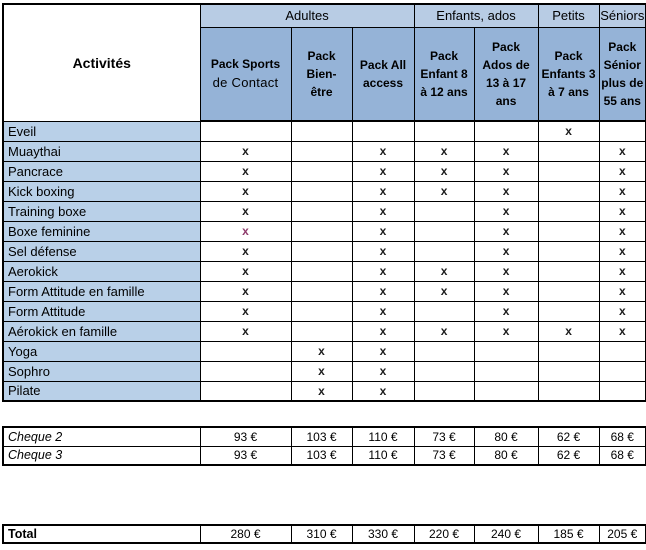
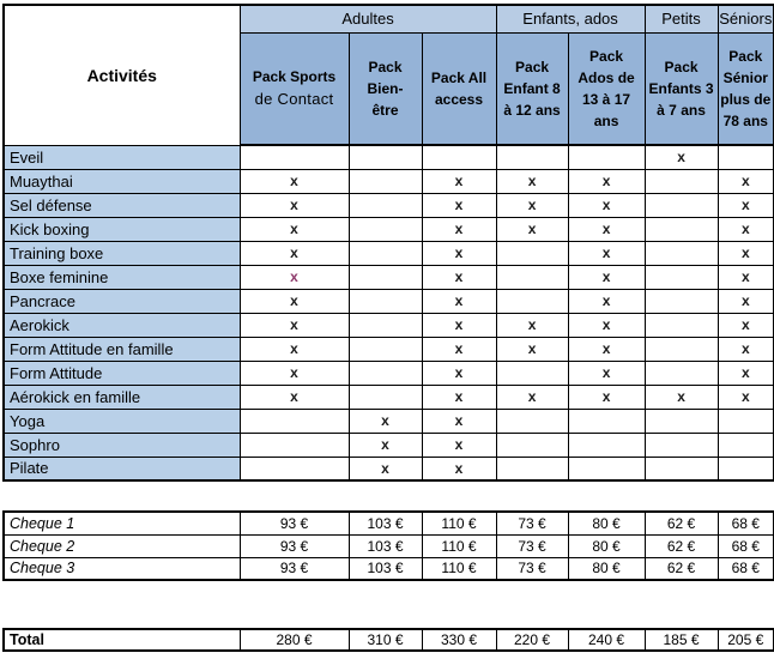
  Activités	Adultes	Enfants, ados	Petits	Séniors
- Pack Sportsde Contact	PackBien-être	Pack Allaccess	PackEnfant 8à 12 ans	PackAdos de13 à 17ans	PackEnfants 3à 7 ans	PackSéniorplus de55 ans
+ Pack Sportsde Contact	PackBien-être	Pack Allaccess	PackEnfant 8à 12 ans	PackAdos de13 à 17ans	PackEnfants 3à 7 ans	PackSéniorplus de78 ans
  Eveil						x
  Muaythai	x		x	x	x		x
- Pancrace	x		x	x	x		x
+ Sel défense	x		x	x	x		x
  Kick boxing	x		x	x	x		x
  Training boxe	x		x		x		x
  Boxe feminine	x		x		x		x
- Sel défense	x		x		x		x
+ Pancrace	x		x		x		x
  Aerokick	x		x	x	x		x
  Form Attitude en famille	x		x	x	x		x
  Form Attitude	x		x		x		x
  Aérokick en famille	x		x	x	x	x	x
  Yoga		x	x
  Sophro		x	x
  Pilate		x	x
+ Cheque 1	93 €	103 €	110 €	73 €	80 €	62 €	68 €
  Cheque 2	93 €	103 €	110 €	73 €	80 €	62 €	68 €
  Cheque 3	93 €	103 €	110 €	73 €	80 €	62 €	68 €
  Total	280 €	310 €	330 €	220 €	240 €	185 €	205 €
